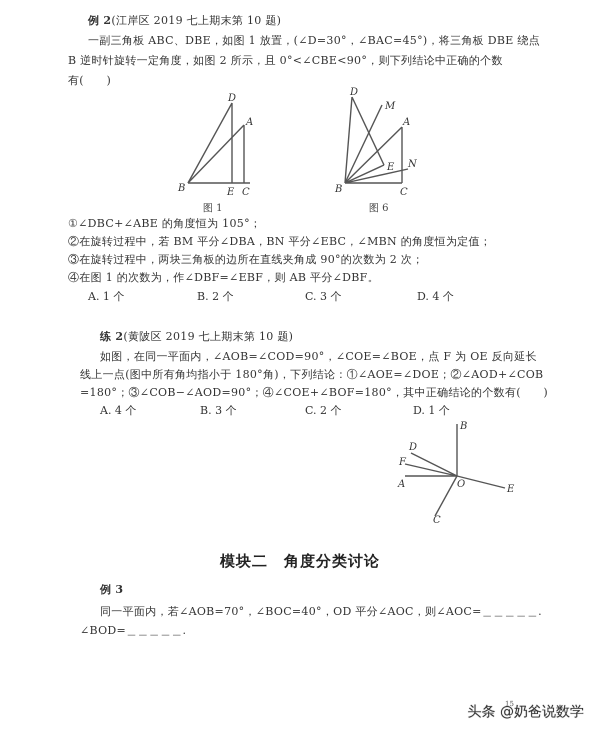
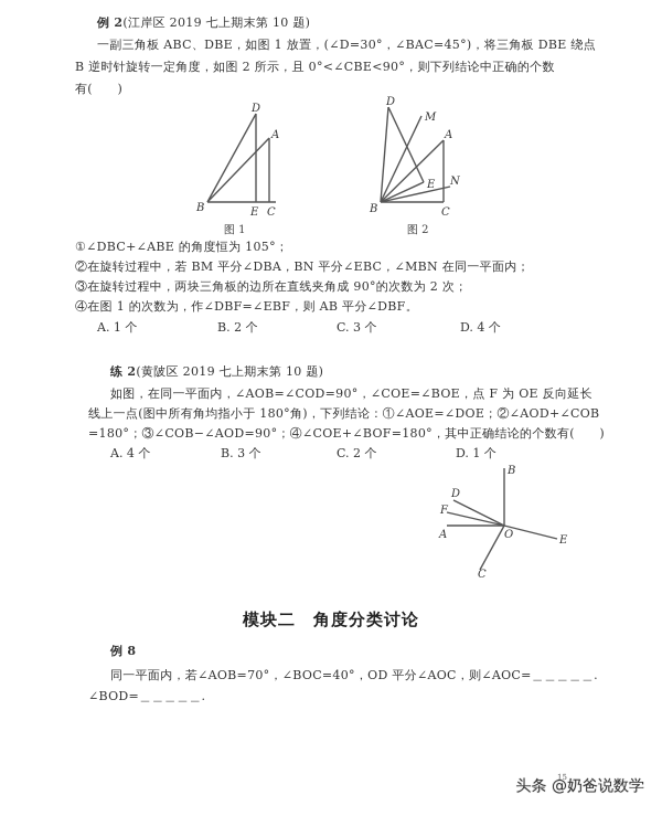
  例 2(江岸区 2019 七上期末第 10 题)
  一副三角板 ABC、DBE，如图 1 放置，(∠D=30°，∠BAC=45°)，将三角板 DBE 绕点
  B 逆时针旋转一定角度，如图 2 所示，且 0°<∠CBE<90°，则下列结论中正确的个数
  有( )
  D
  A
  B
  E
  C
  图 1
  D
  M
  A
  E
  N
  B
  C
- 图 6
+ 图 2
  ①∠DBC+∠ABE 的角度恒为 105°；
- ②在旋转过程中，若 BM 平分∠DBA，BN 平分∠EBC，∠MBN 的角度恒为定值；
+ ②在旋转过程中，若 BM 平分∠DBA，BN 平分∠EBC，∠MBN 在同一平面内；
  ③在旋转过程中，两块三角板的边所在直线夹角成 90°的次数为 2 次；
  ④在图 1 的次数为，作∠DBF=∠EBF，则 AB 平分∠DBF。
  A. 1 个
  B. 2 个
  C. 3 个
  D. 4 个
  练 2(黄陂区 2019 七上期末第 10 题)
  如图，在同一平面内，∠AOB=∠COD=90°，∠COE=∠BOE，点 F 为 OE 反向延长
  线上一点(图中所有角均指小于 180°角)，下列结论：①∠AOE=∠DOE；②∠AOD+∠COB
  =180°；③∠COB−∠AOD=90°；④∠COE+∠BOF=180°，其中正确结论的个数有( )
  A. 4 个
  B. 3 个
  C. 2 个
  D. 1 个
  B
  D
  F
  A
  O
  E
  C
  模块二 角度分类讨论
- 例 3
+ 例 8
  同一平面内，若∠AOB=70°，∠BOC=40°，OD 平分∠AOC，则∠AOC=＿＿＿＿＿.
  ∠BOD=＿＿＿＿＿.
  15
  头条 @奶爸说数学
